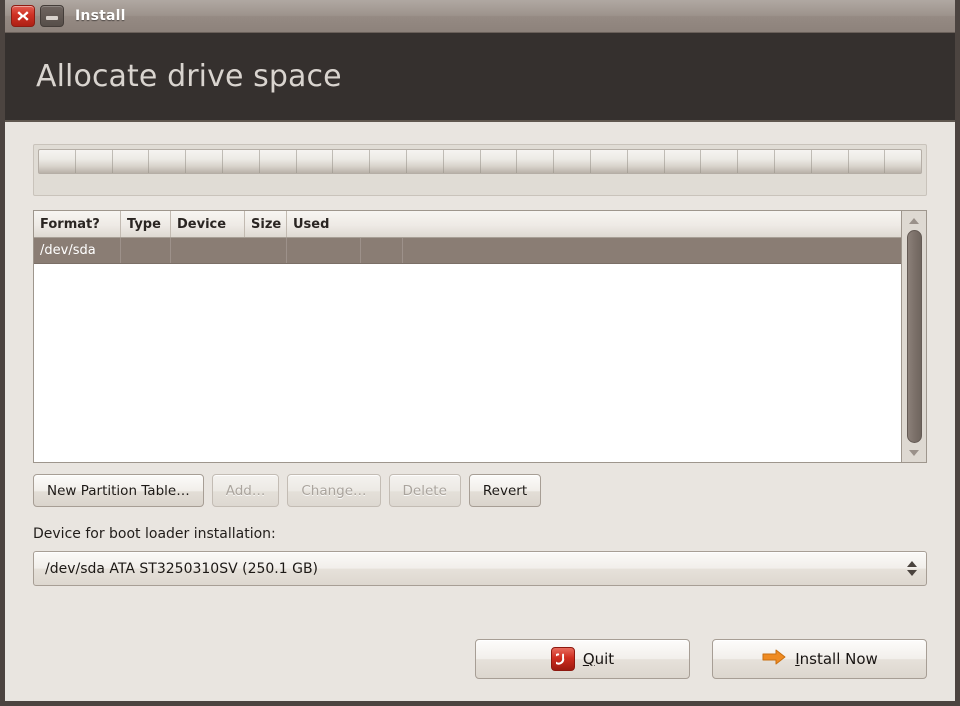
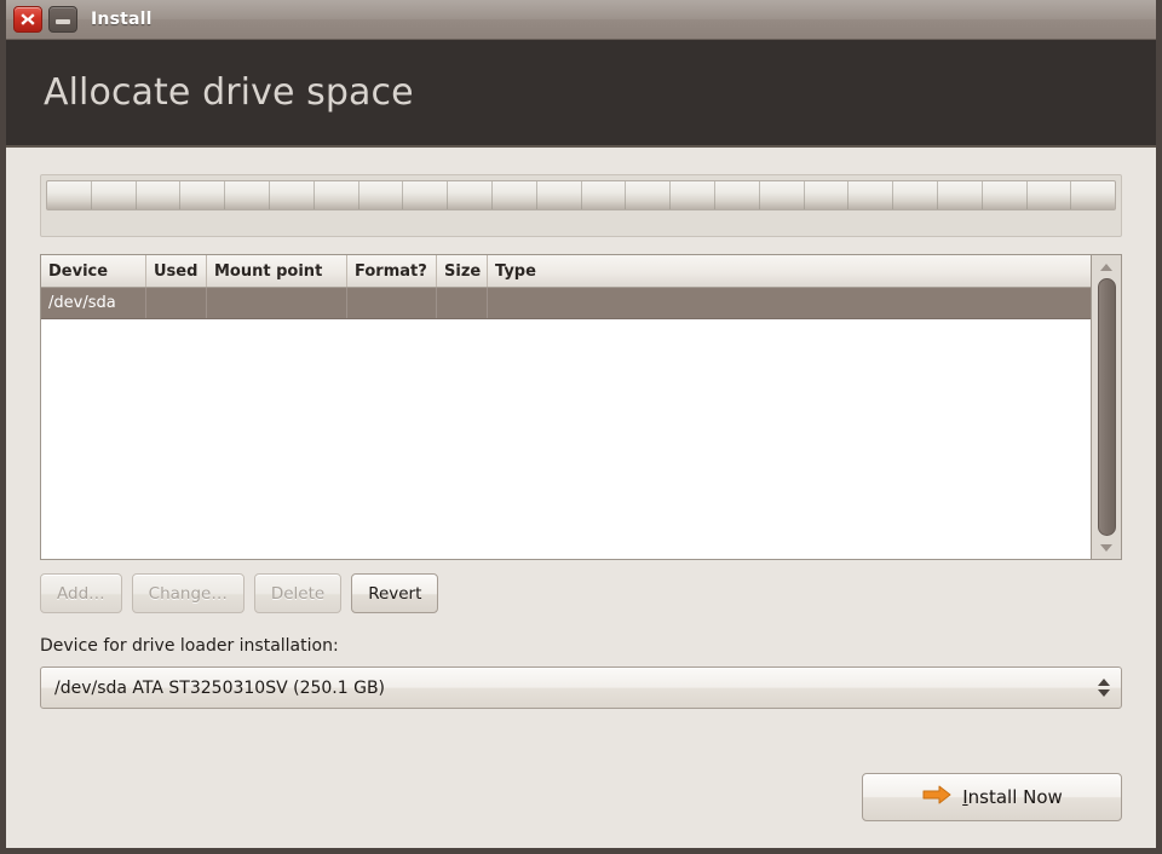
  Install
  Allocate drive space
- Format?
+ Device
- Type
+ Used
+ Mount point
- Device
+ Format?
  Size
- Used
+ Type
  /dev/sda
- New Partition Table…
  Add…
  Change…
  Delete
  Revert
- Device for boot loader installation:
+ Device for drive loader installation:
  /dev/sda ATA ST3250310SV (250.1 GB)
- Quit
  Install Now
